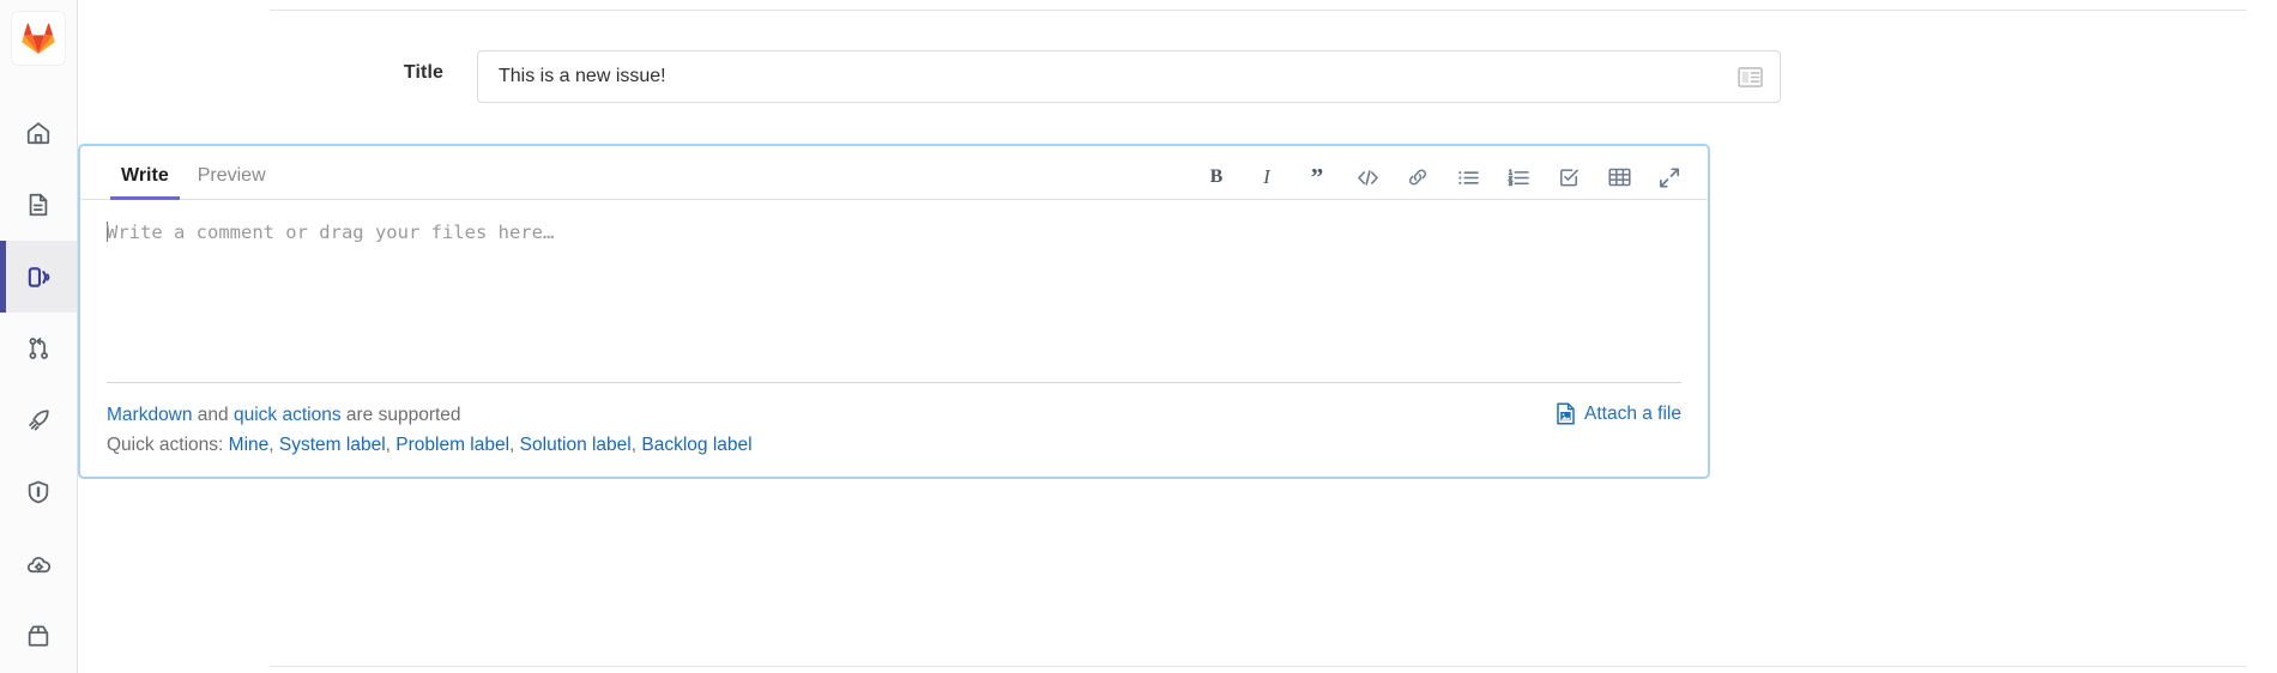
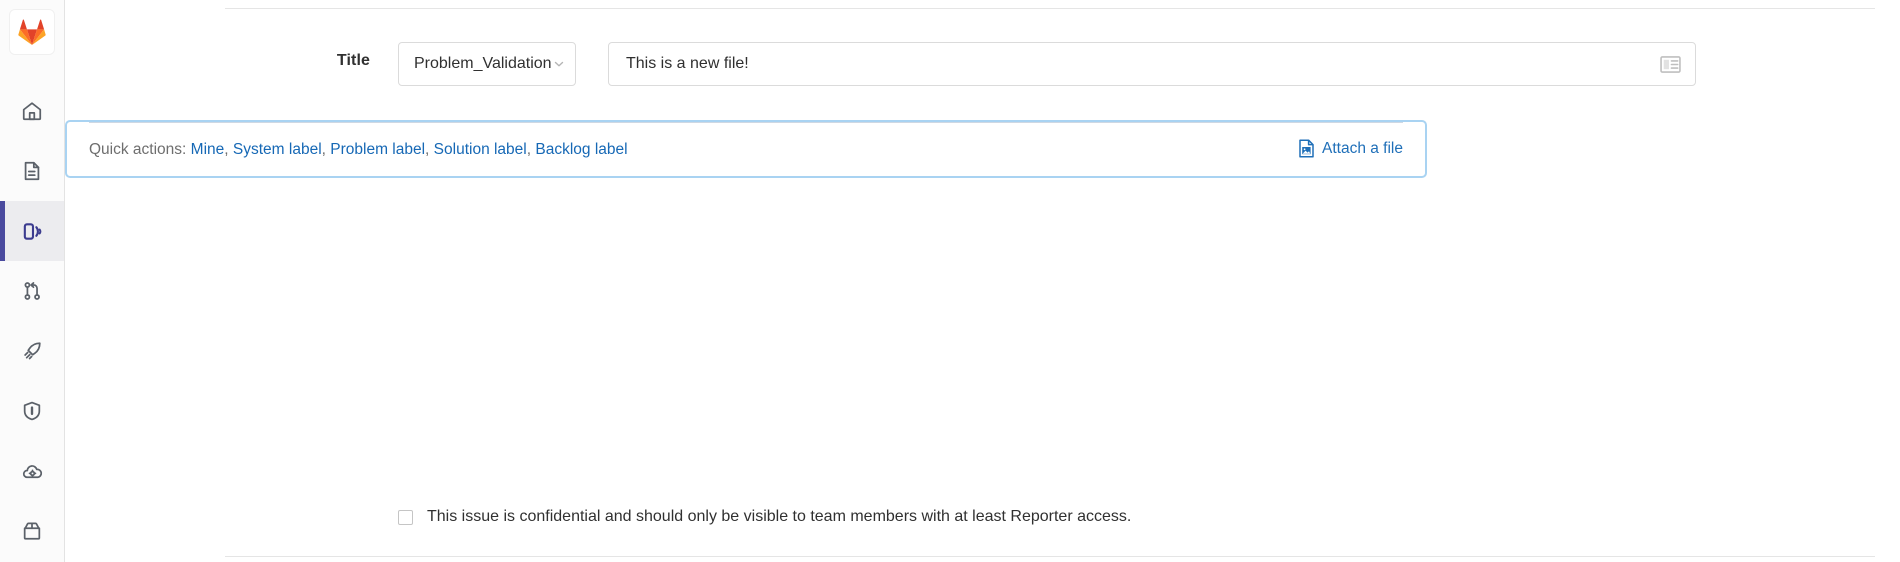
  Title
+ Problem_Validation
- This is a new issue!
+ This is a new file!
- Write
- Preview
- B
- I
- ”
- Write a comment or drag your files here…
- Markdown and quick actions are supported
  Quick actions: Mine, System label, Problem label, Solution label, Backlog label
  Attach a file
+ This issue is confidential and should only be visible to team members with at least Reporter access.
